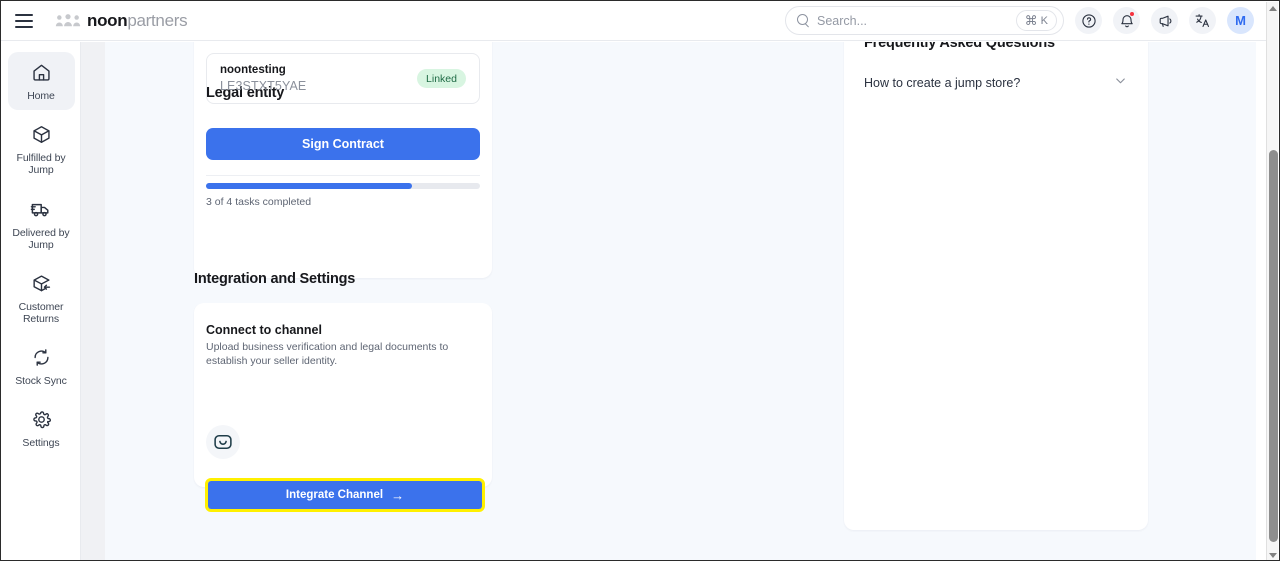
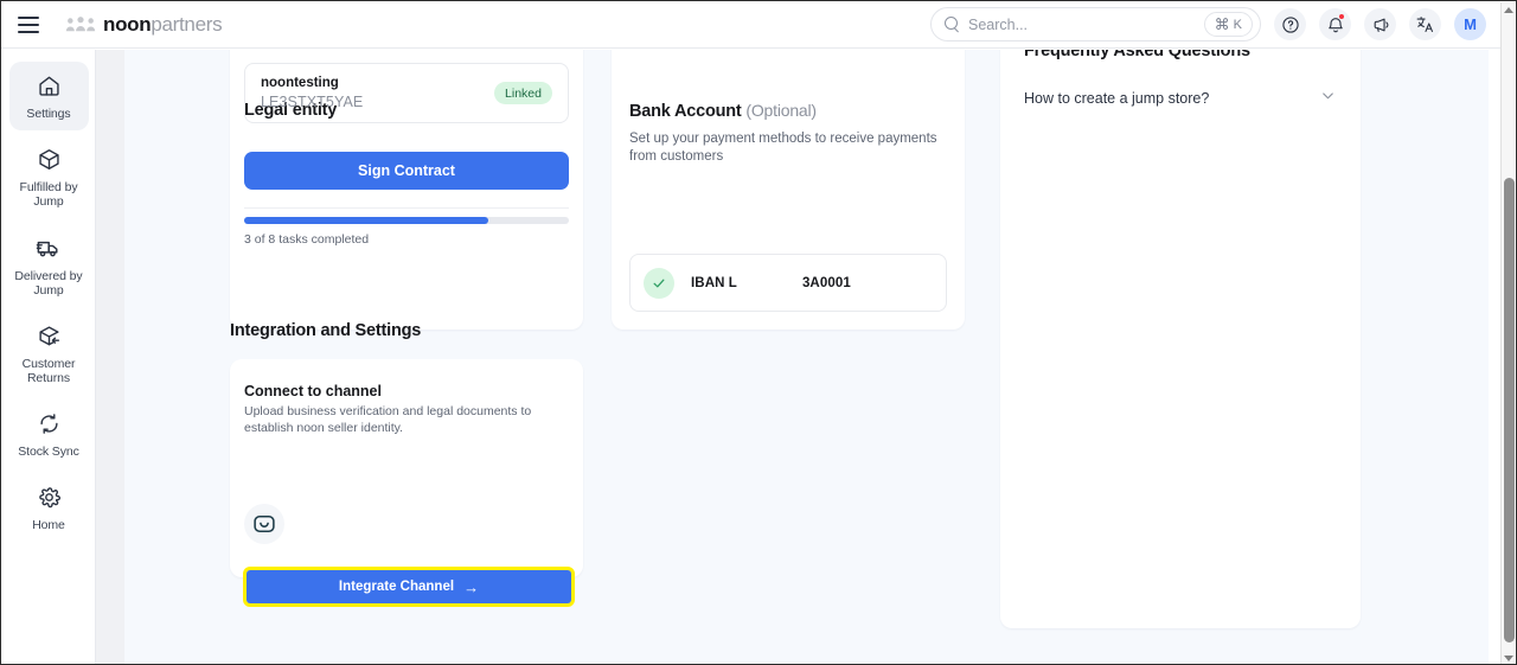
  noonpartners
  Search...
  ⌘
  K
  M
- Home
+ Settings
  Fulfilled by Jump
  Delivered by Jump
  Customer Returns
  Stock Sync
- Settings
+ Home
  Legal entity
  noontesting
  LE3STXT5YAE
  Linked
  Sign Contract
- 3 of 4 tasks completed
+ 3 of 8 tasks completed
+ Bank Account (Optional)
+ Set up your payment methods to receive payments from customers
+ IBAN L
+ 3A0001
  Frequently Asked Questions
  How to create a jump store?
  Integration and Settings
  Connect to channel
- Upload business verification and legal documents to establish your seller identity.
+ Upload business verification and legal documents to establish noon seller identity.
  Integrate Channel
  →
